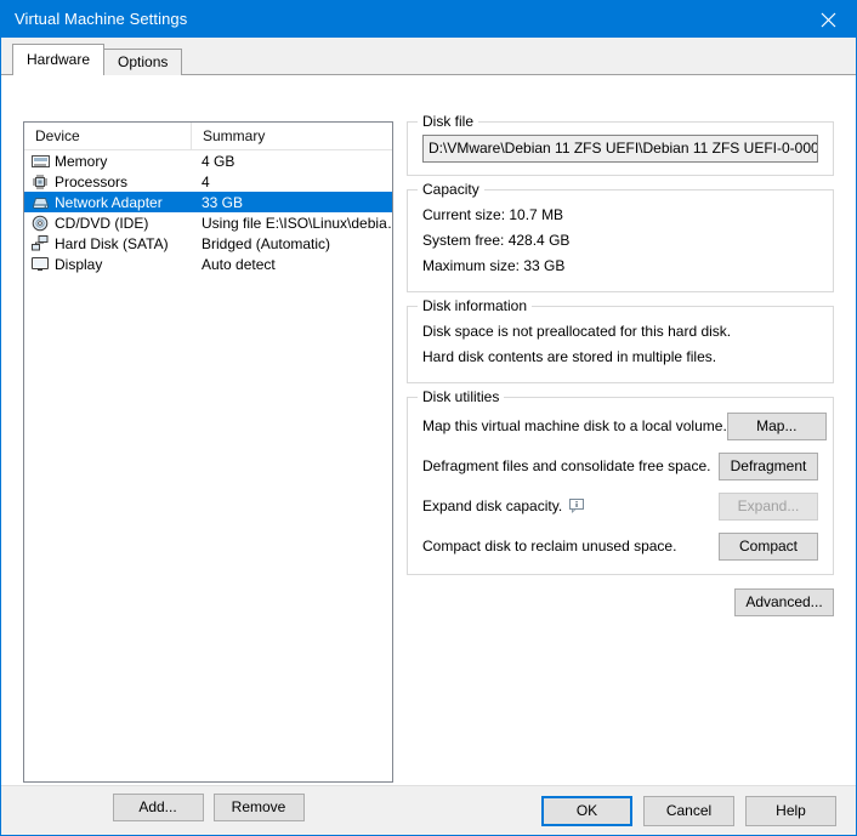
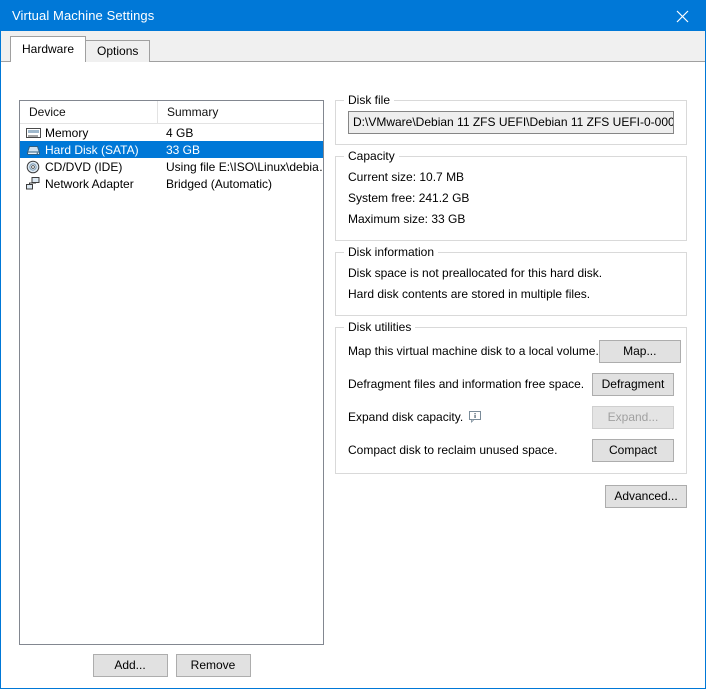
  Virtual Machine Settings
  Hardware
  Options
  Device
  Summary
  Memory
  4 GB
- Processors
- 4
- Network Adapter
+ Hard Disk (SATA)
  33 GB
  CD/DVD (IDE)
  Using file E:\ISO\Linux\debia
- Hard Disk (SATA)
+ Network Adapter
  Bridged (Automatic)
- Display
- Auto detect
  Add...
  Remove
  Disk file
  D:\VMware\Debian 11 ZFS UEFI\Debian 11 ZFS UEFI-0-000
  Capacity
  Current size: 10.7 MB
- System free: 428.4 GB
+ System free: 241.2 GB
  Maximum size: 33 GB
  Disk information
  Disk space is not preallocated for this hard disk.
  Hard disk contents are stored in multiple files.
  Disk utilities
  Map this virtual machine disk to a local volume.
  Map...
- Defragment files and consolidate free space.
+ Defragment files and information free space.
  Defragment
  Expand disk capacity.
  Expand...
  Compact disk to reclaim unused space.
  Compact
  Advanced...
- OK
- Cancel
- Help
